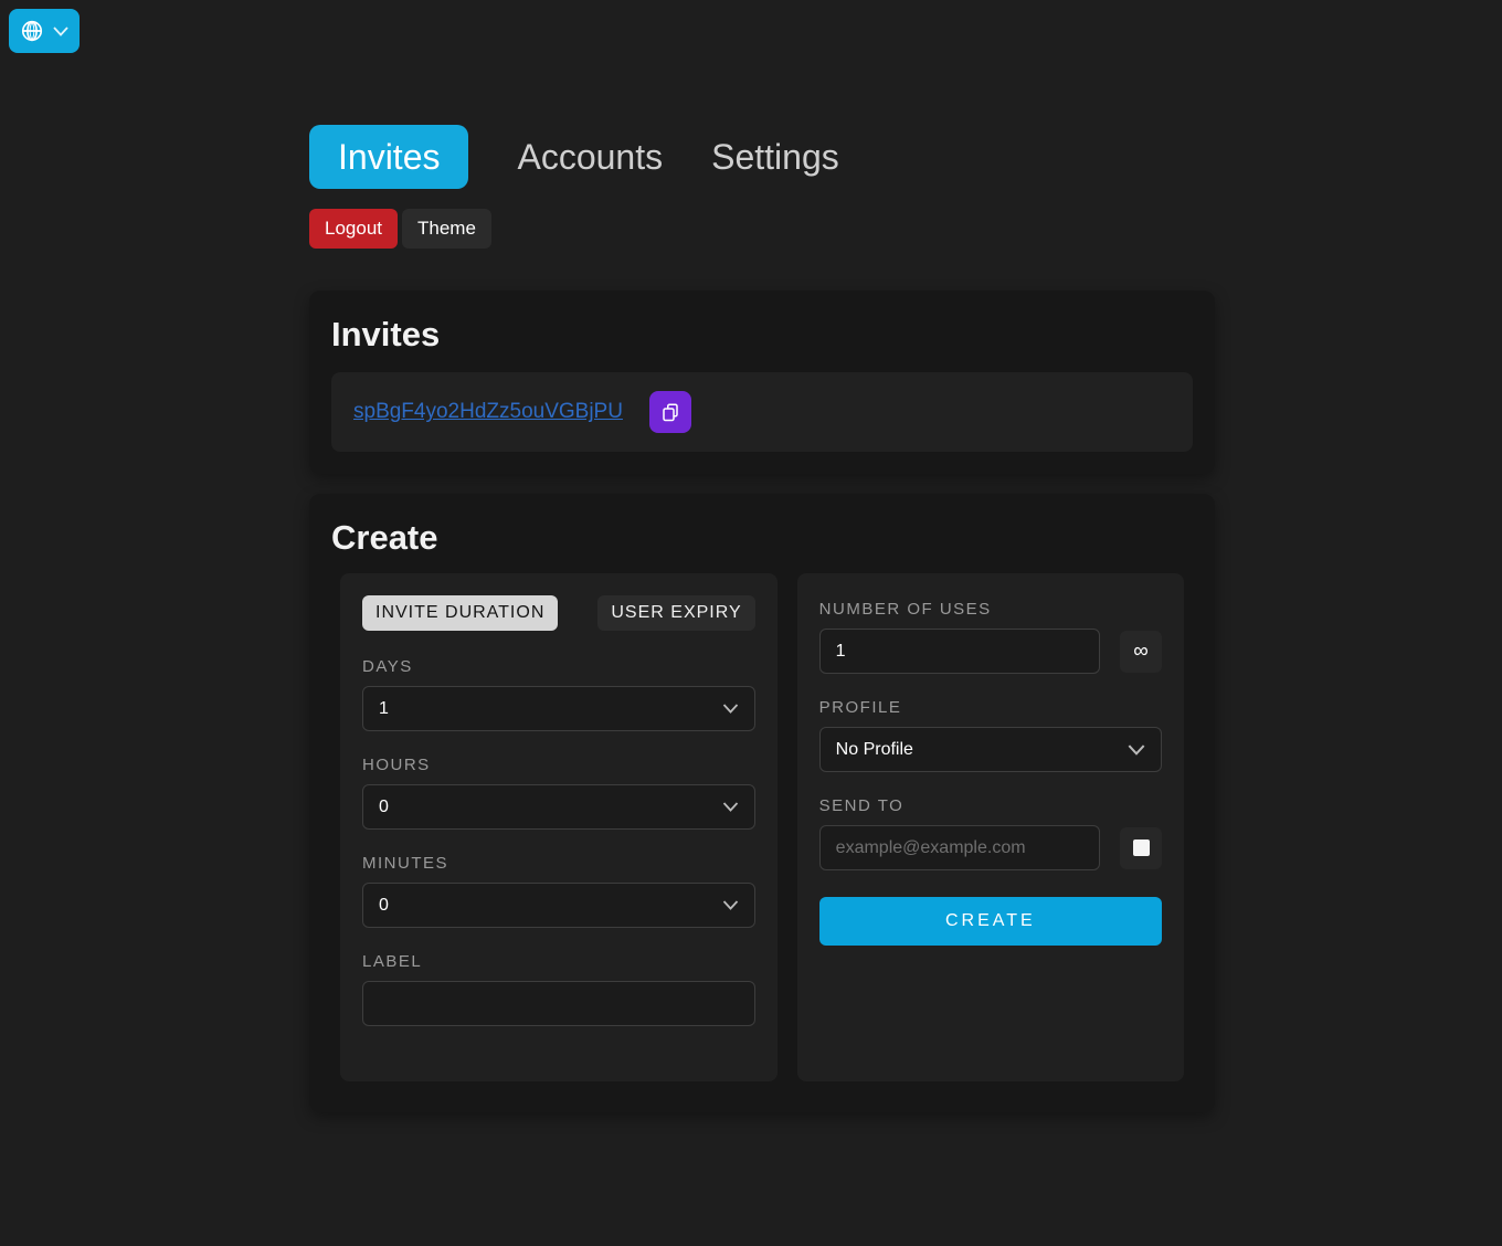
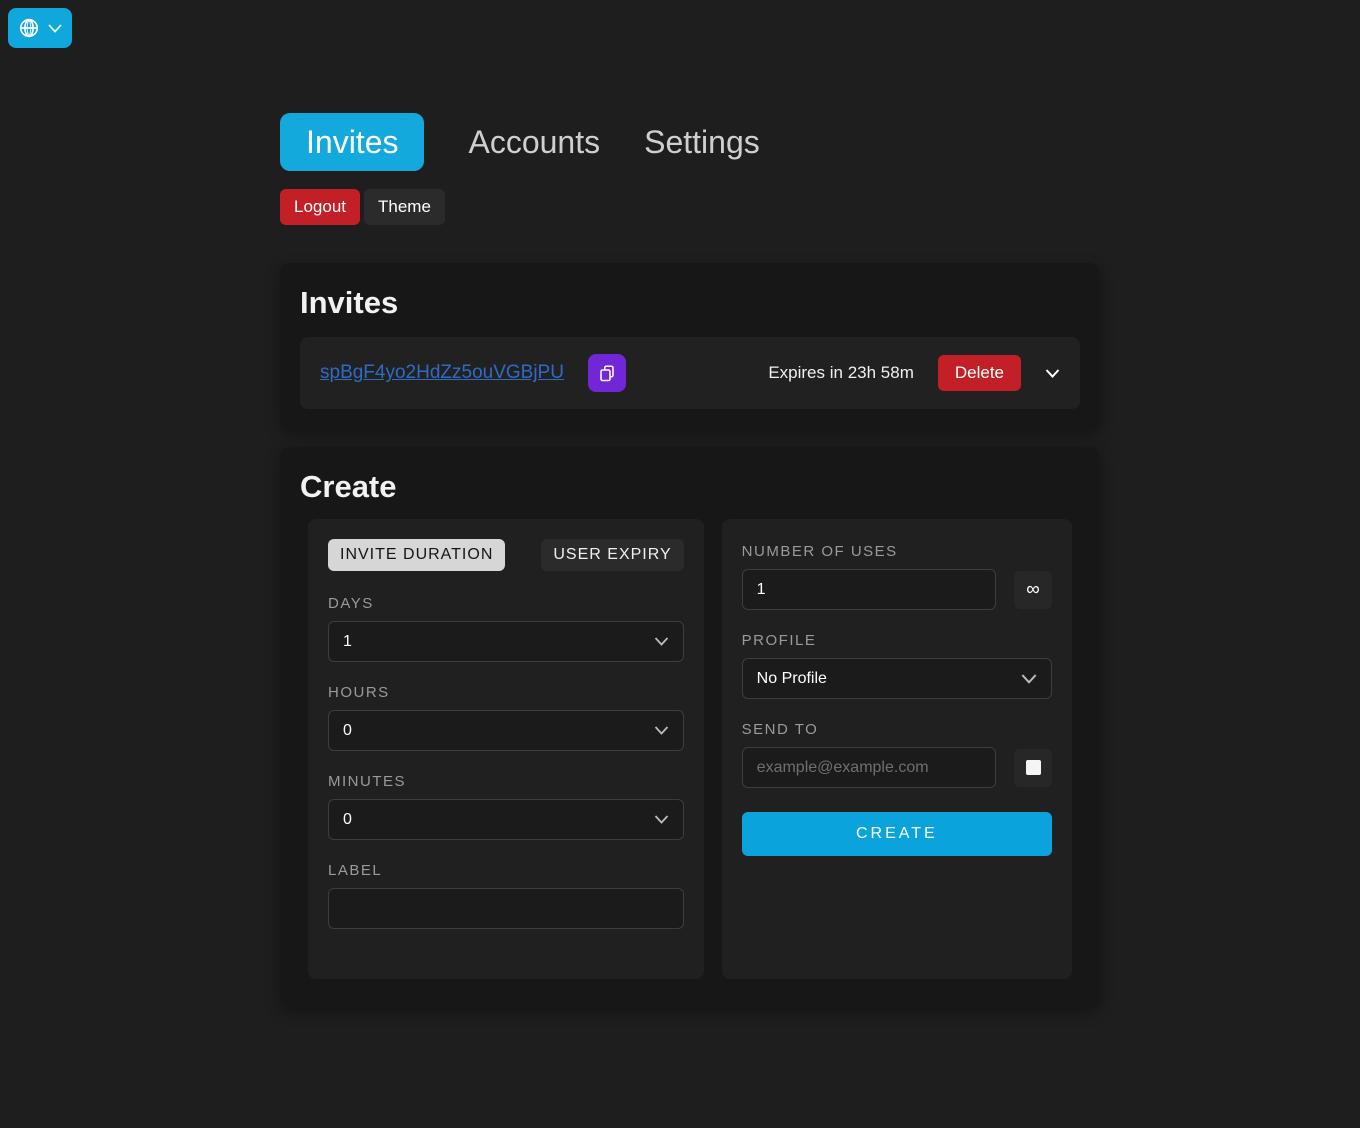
  Invites
  Accounts
  Settings
  Logout
  Theme
  Invites
  spBgF4yo2HdZz5ouVGBjPU
+ Expires in 23h 58m
+ Delete
  Create
  INVITE DURATION
  USER EXPIRY
  DAYS
  1
  HOURS
  0
  MINUTES
  0
  LABEL
  NUMBER OF USES
  1
  ∞
  PROFILE
  No Profile
  SEND TO
  example@example.com
  CREATE
